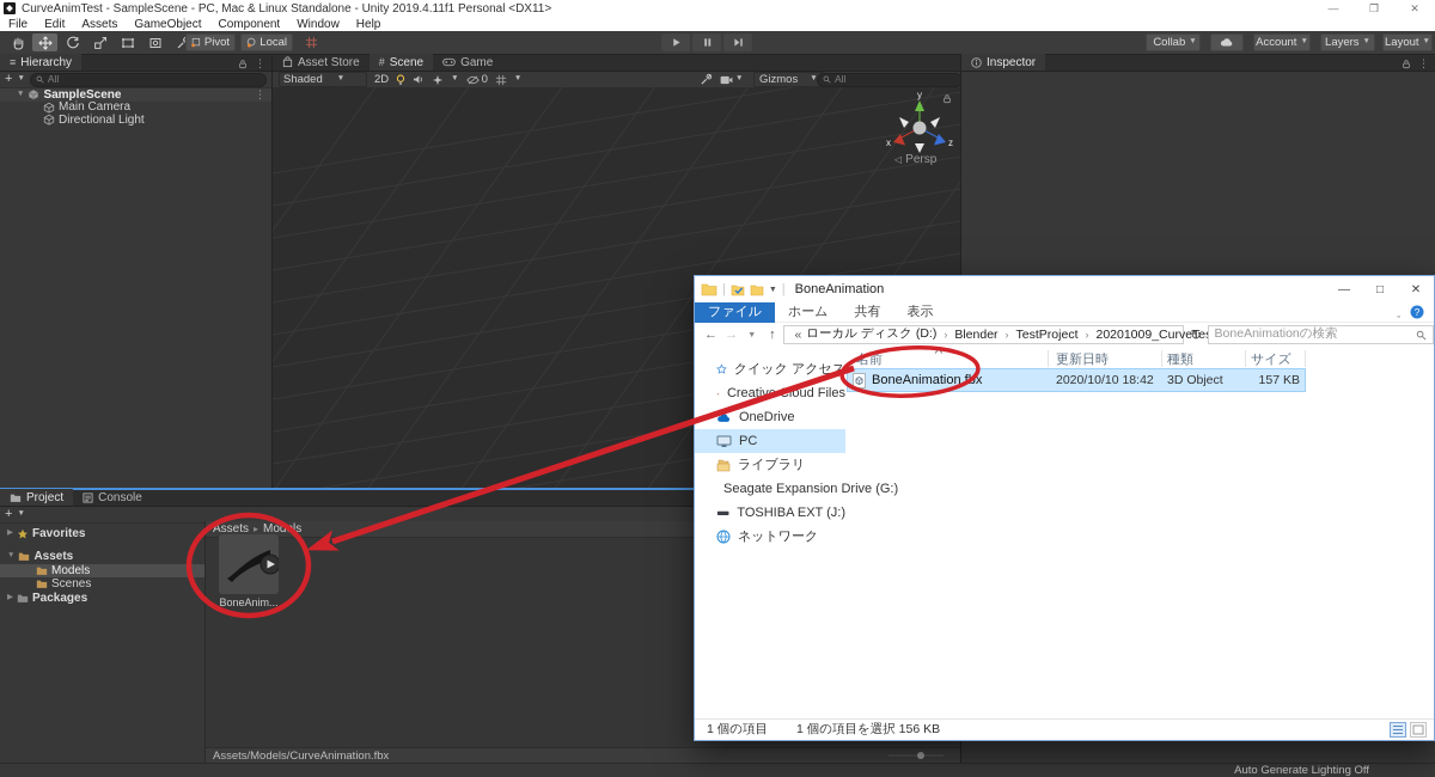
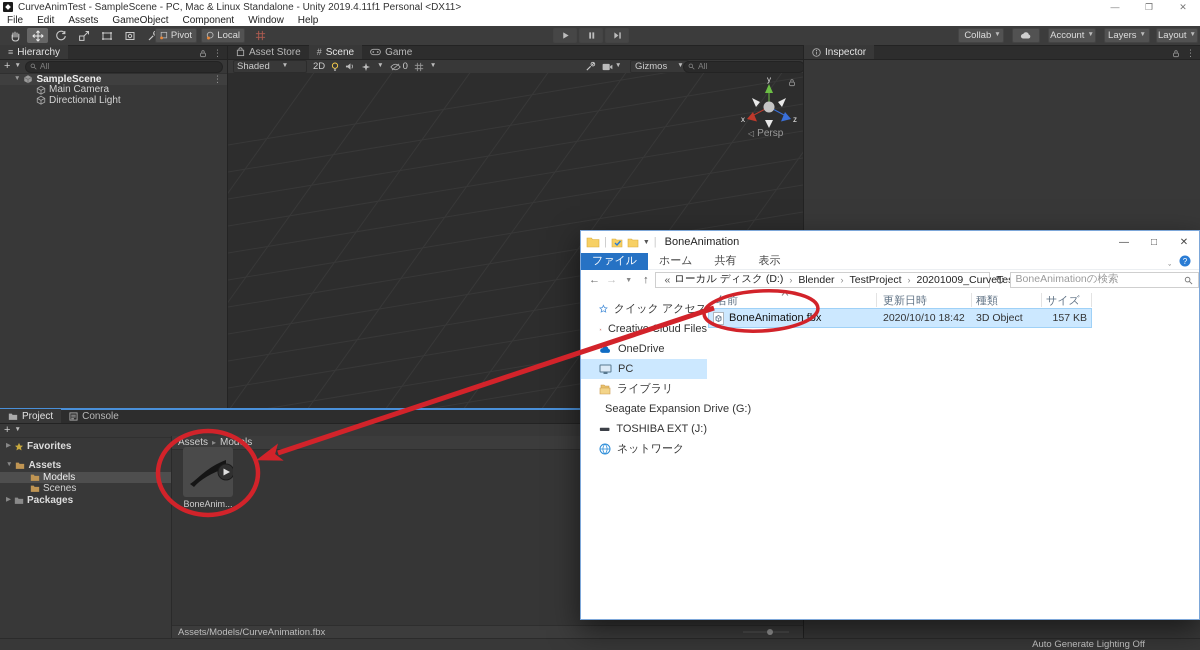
  CurveAnimTest - SampleScene - PC, Mac & Linux Standalone - Unity 2019.4.11f1 Personal <DX11>
  —
  ❐
  ✕
  File
  Edit
  Assets
  GameObject
  Component
  Window
  Help
  Pivot
  Local
  Collab
  Account
  Layers
  Layout
  ≡
  Hierarchy
  ⋮
  +
  All
  SampleScene
  ⋮
  Main Camera
  Directional Light
  Asset Store
  #
  Scene
  Game
  Shaded
  2D
  0
  Gizmos
  All
  y
  x
  z
  ◁
  Persp
  Inspector
  ⋮
  Project
  Console
  +
  Favorites
  Assets
  Models
  Scenes
  Packages
  Assets
  ▸
  Modls
  BoneAnim...
  Assets/Models/CurveAnimation.fbx
  Auto Generate Lighting Off
  |
  |
  BoneAnimation
  —
  □
  ✕
  ファイル
  ホーム
  共有
  表示
  ˬ
  ?
  ←
  →
  ↑
  «
  ローカル ディスク (D:)
  ›
  Blender
  ›
  TestProject
  ›
  20201009_CurveTe
  ↻
  BoneAnimationの検索
  クイック アクセス
  Creativloud Files
  OneDrive
  PC
  ライブラリ
  Seagate Expansion Drive (G:)
  TOSHIBA EXT (J:)
  ネットワーク
  名前
  更新日時
  種類
  サイズ
  BoneAnimation.fx
  2020/10/10 18:42
  3D Object
  157 KB
- 1 個の項目
- 1 個の項目を選択 156 KB
